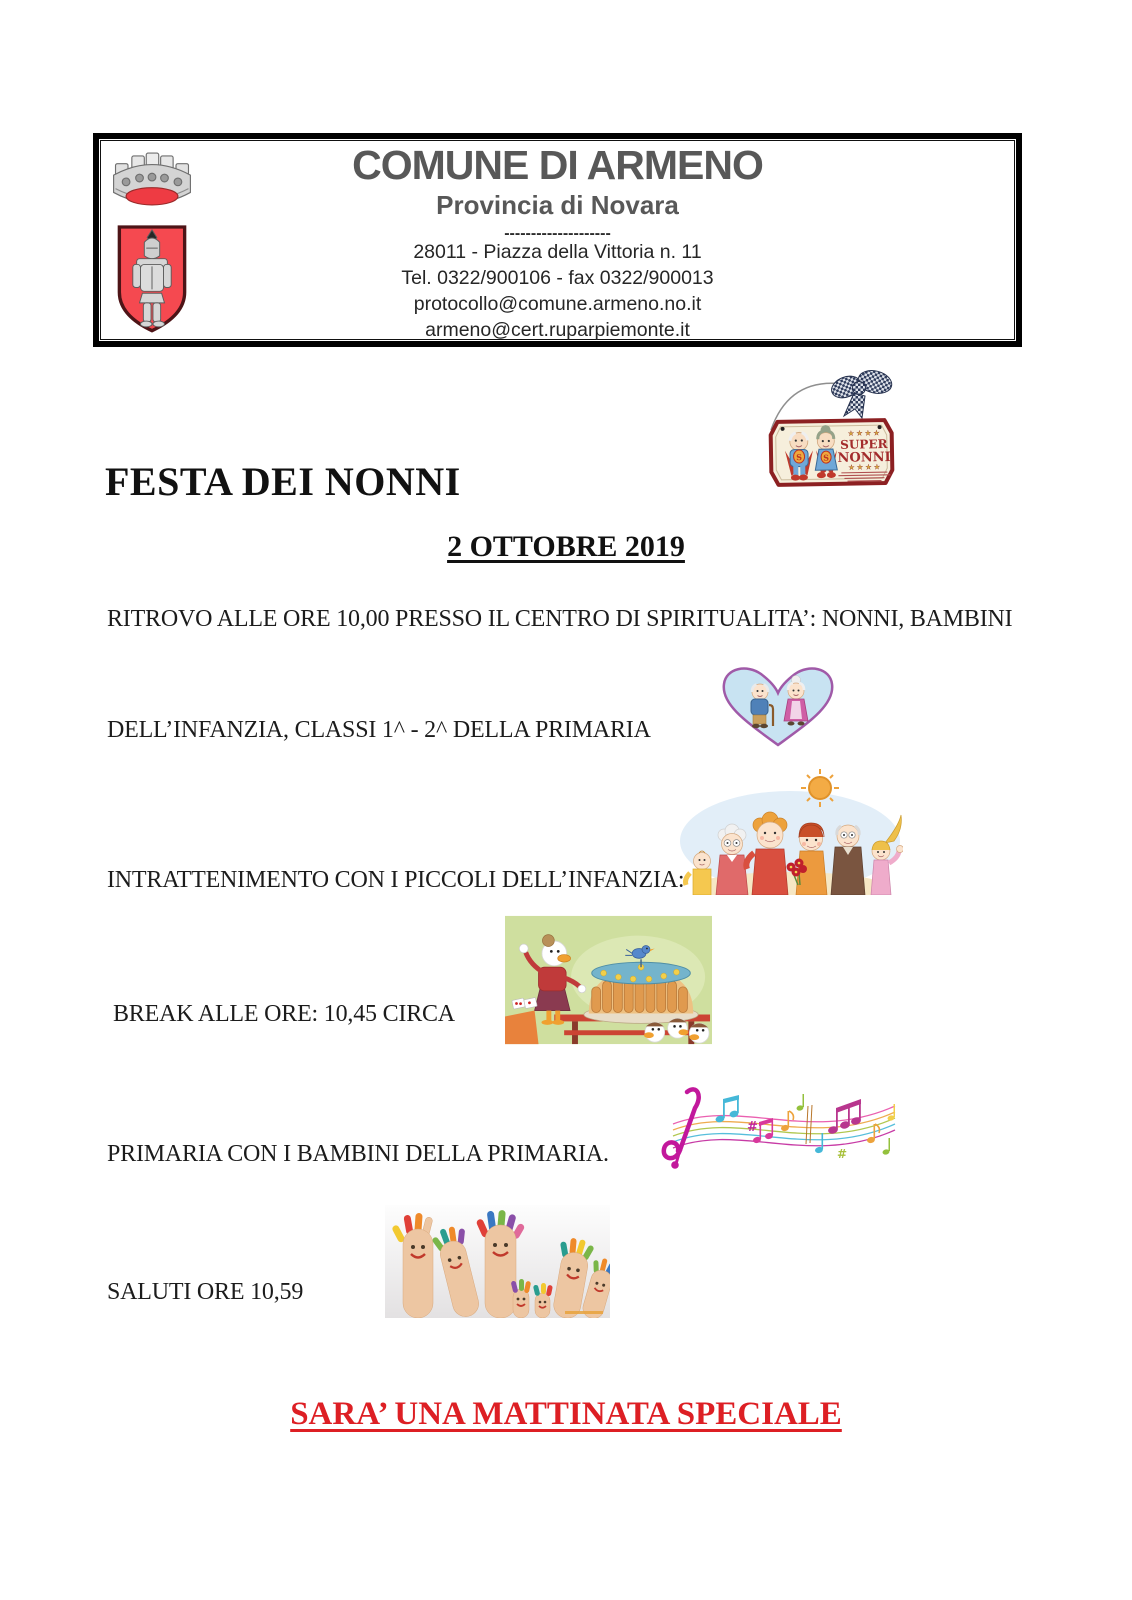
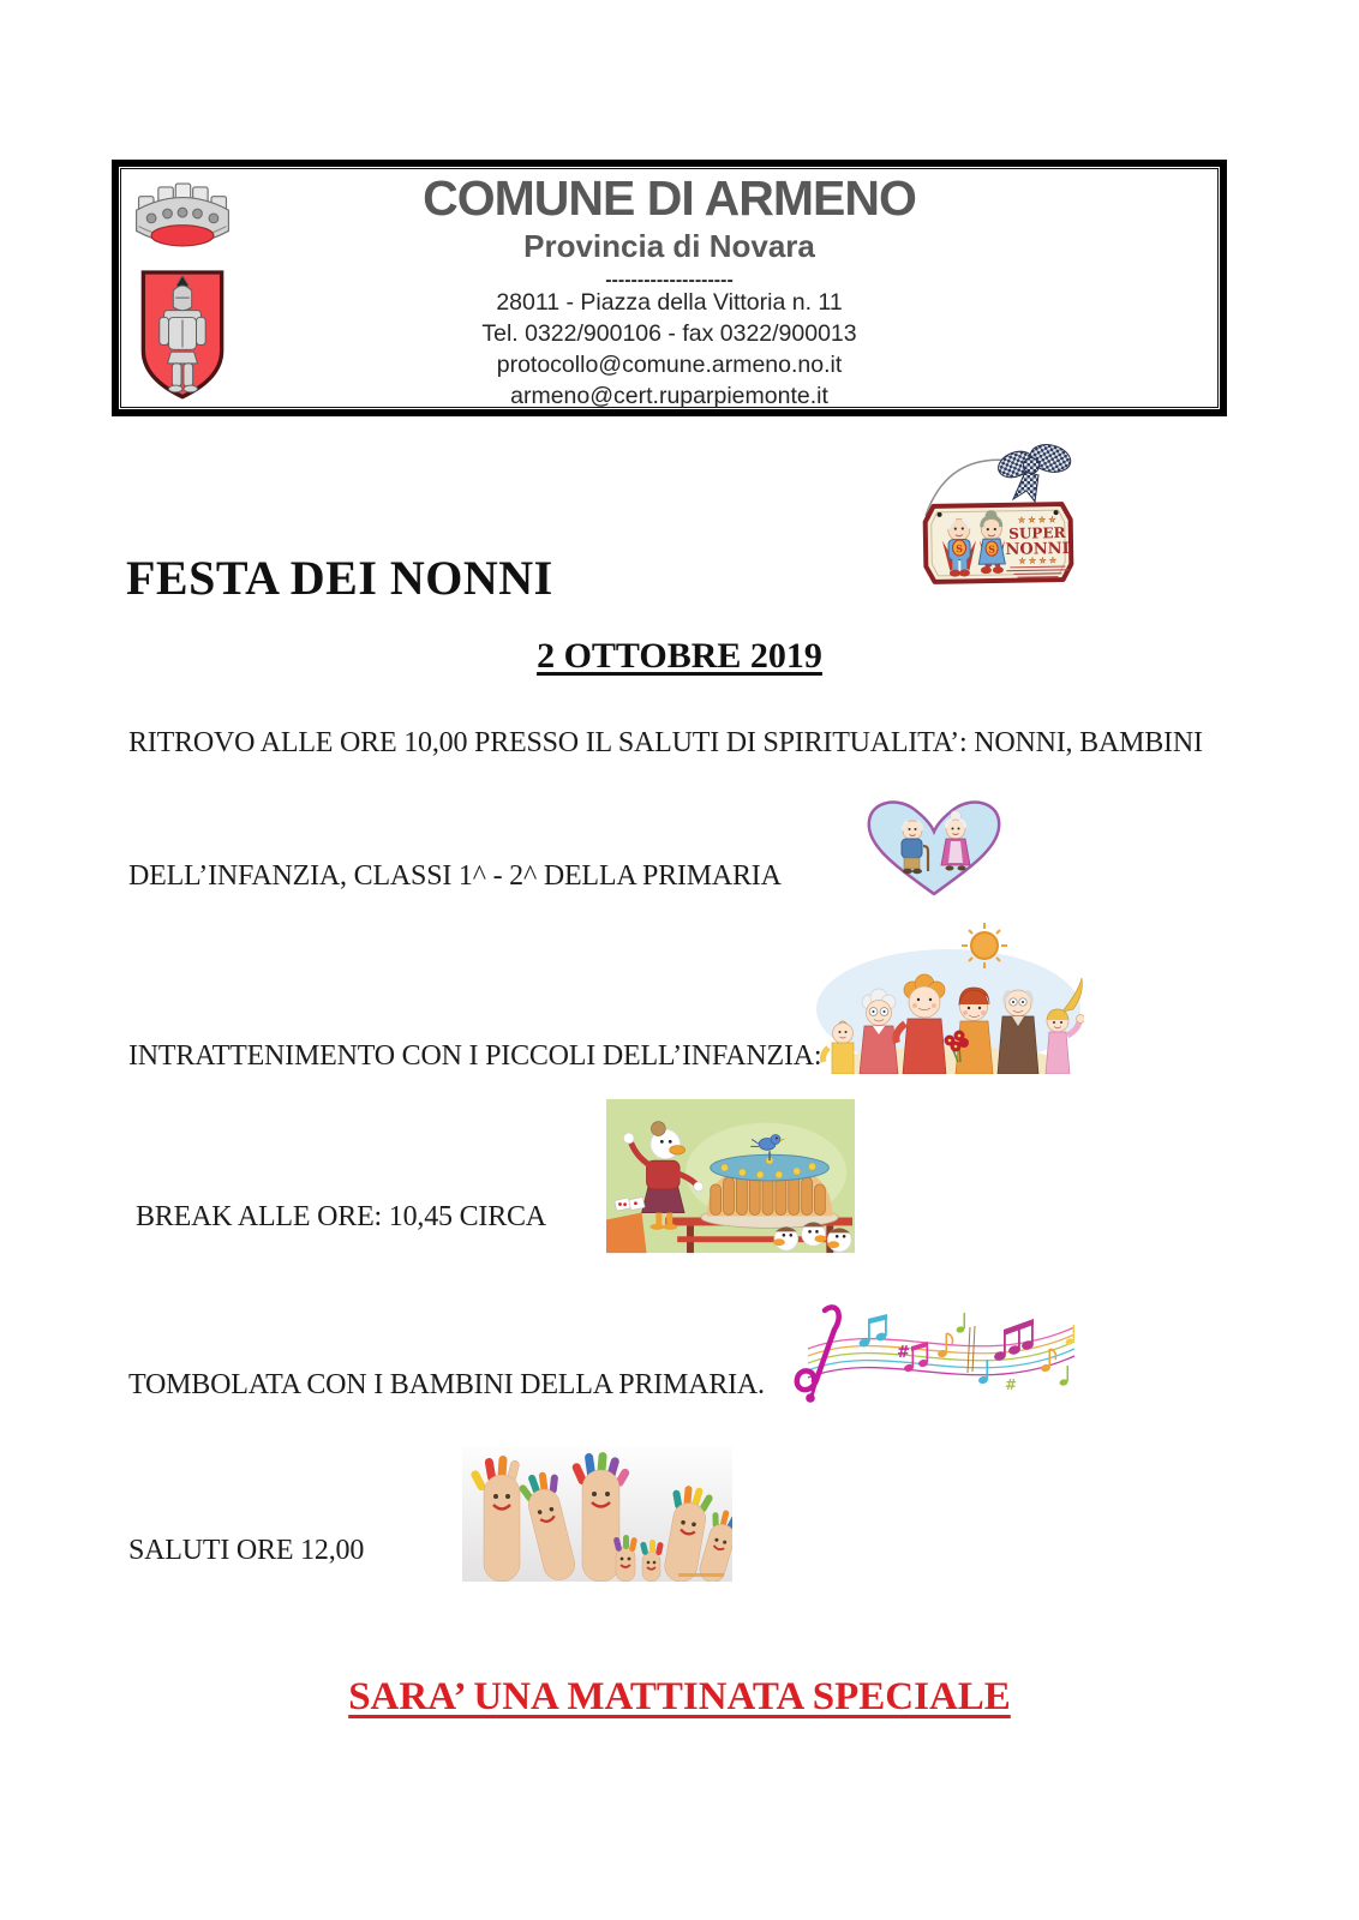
  COMUNE DI ARMENO
  Provincia di Novara
  --------------------
  28011 - Piazza della Vittoria n. 11
  Tel. 0322/900106 - fax 0322/900013
  protocollo@comune.armeno.no.it
  armeno@cert.ruparpiemonte.it
  S
  S
  ★ ★ ★ ★
  SUPER
  NONNI
  ★ ★ ★ ★
  FESTA DEI NONNI
  2 OTTOBRE 2019
- RITROVO ALLE ORE 10,00 PRESSO IL CENTRO DI SPIRITUALITA’: NONNI, BAMBINI
+ RITROVO ALLE ORE 10,00 PRESSO IL SALUTI DI SPIRITUALITA’: NONNI, BAMBINI
  DELL’INFANZIA, CLASSI 1^ - 2^ DELLA PRIMARIA
  INTRATTENIMENTO CON I PICCOLI DELL’INFANZIA:
  BREAK ALLE ORE: 10,45 CIRCA
- PRIMARIA CON I BAMBINI DELLA PRIMARIA.
+ TOMBOLATA CON I BAMBINI DELLA PRIMARIA.
- SALUTI ORE 10,59
+ SALUTI ORE 12,00
  #
  #
  SARA’ UNA MATTINATA SPECIALE
